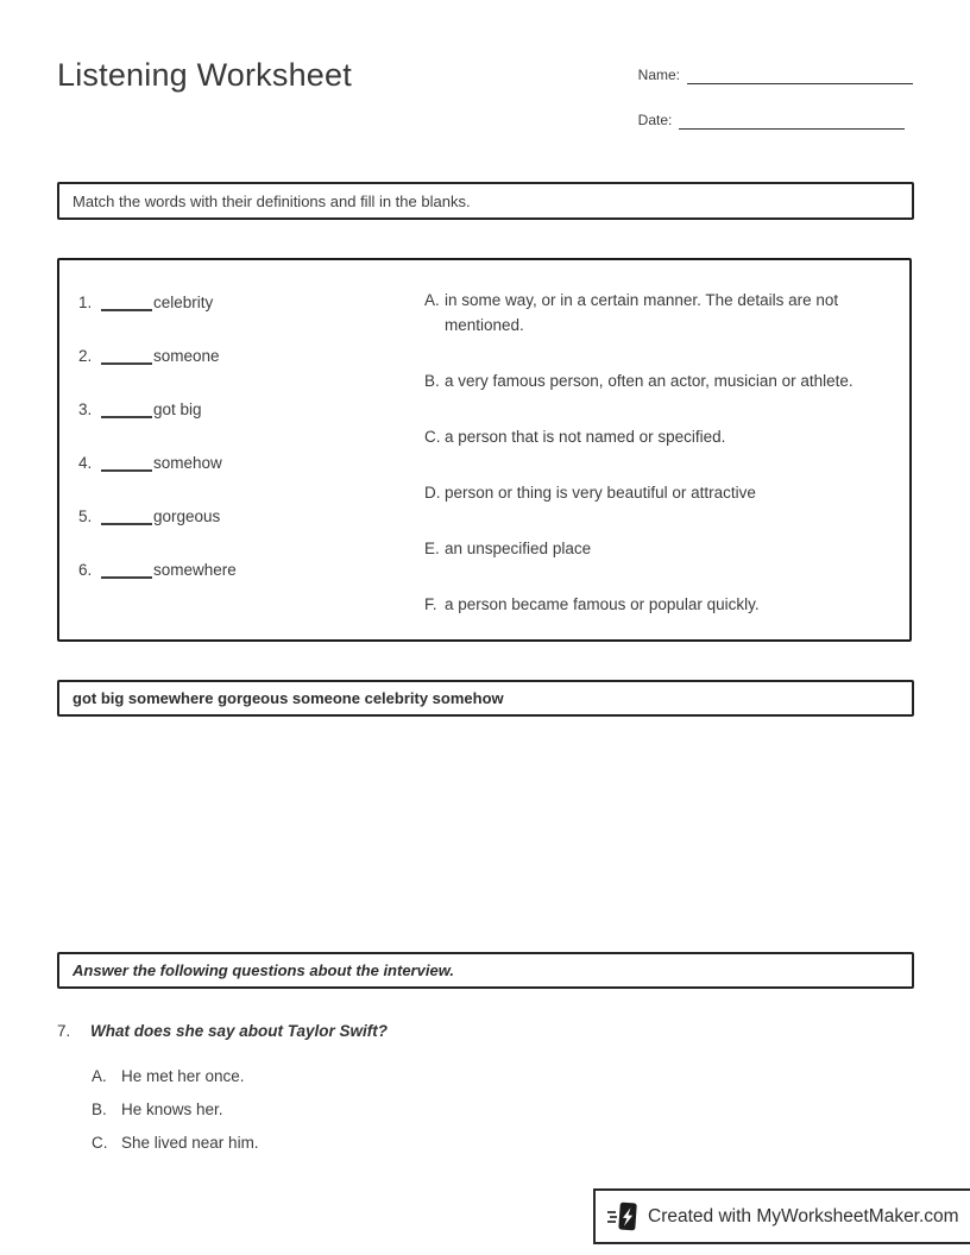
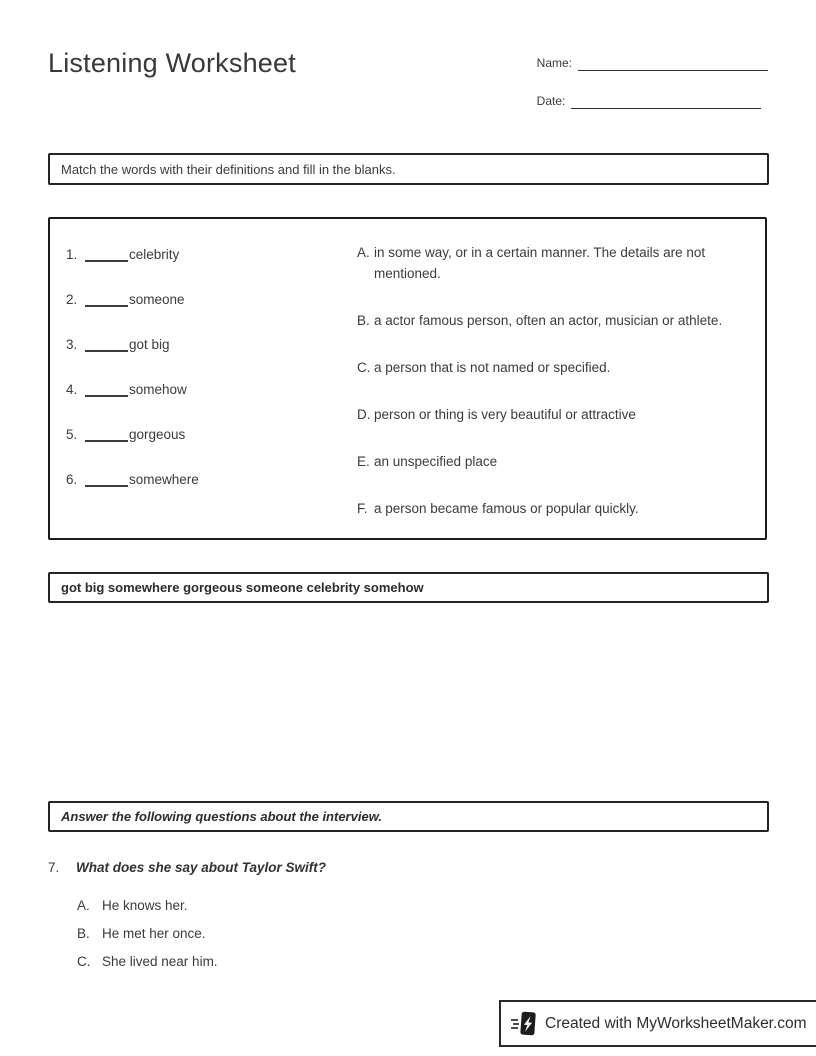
  Listening Worksheet
  Name:
  Date:
  Match the words with their definitions and fill in the blanks.
  1.
  celebrity
  2.
  someone
  3.
  got big
  4.
  somehow
  5.
  gorgeous
  6.
  somewhere
  A.
  in some way, or in a certain manner. The details are not mentioned.
  B.
- a very famous person, often an actor, musician or athlete.
+ a actor famous person, often an actor, musician or athlete.
  C.
  a person that is not named or specified.
  D.
  person or thing is very beautiful or attractive
  E.
  an unspecified place
  F.
  a person became famous or popular quickly.
  got big somewhere gorgeous someone celebrity somehow
  Answer the following questions about the interview.
  7.
  What does she say about Taylor Swift?
  A.
- He met her once.
+ He knows her.
  B.
- He knows her.
+ He met her once.
  C.
  She lived near him.
  Created with MyWorksheetMaker.com
